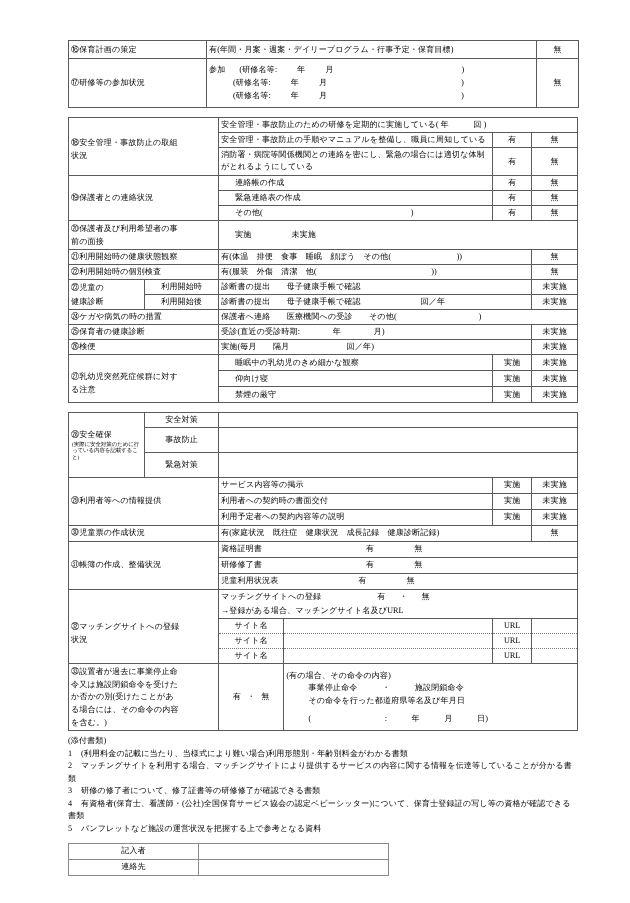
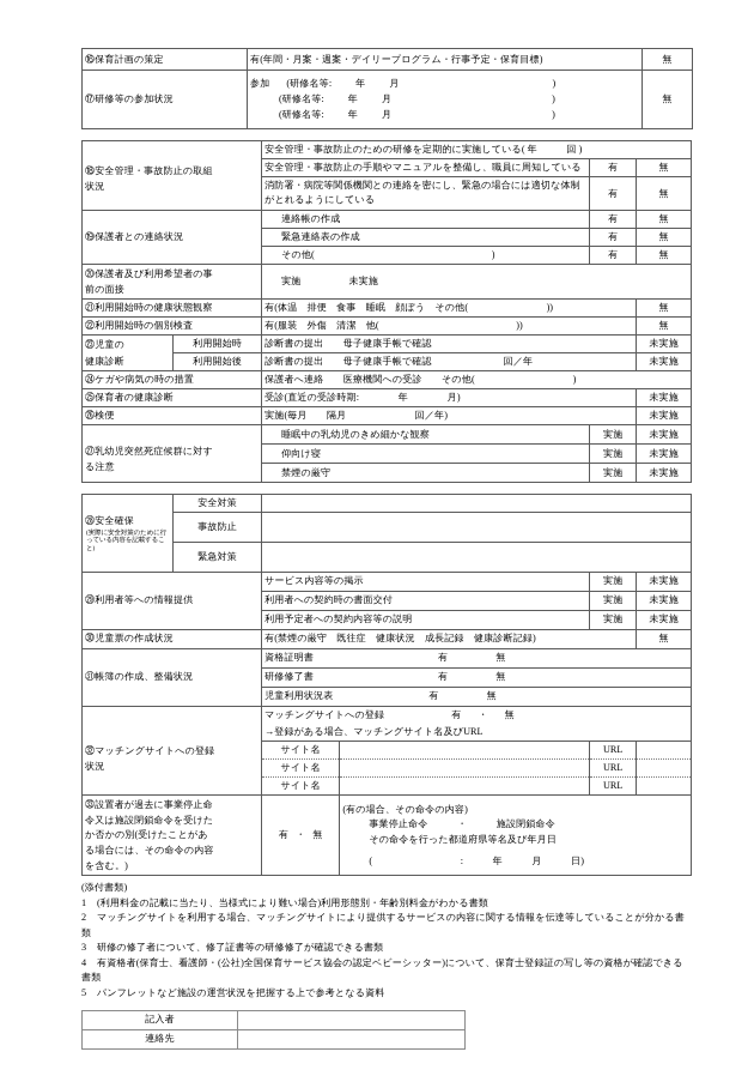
  ⑯保育計画の策定	有(年間・月案・週案・デイリープログラム・行事予定・保育目標)	無
  ⑰研修等の参加状況	参加 (研修名等: 年 月 ) (研修名等: 年 月 ) (研修名等: 年 月 )	無
  ⑱安全管理・事故防止の取組 状況	安全管理・事故防止のための研修を定期的に実施している( 年 回 )
  安全管理・事故防止の手順やマニュアルを整備し、職員に周知している	有	無
  消防署・病院等関係機関との連絡を密にし、緊急の場合には適切な体制 がとれるようにしている	有	無
  ⑲保護者との連絡状況	連絡帳の作成	有	無
  緊急連絡表の作成	有	無
  その他( )	有	無
  ⑳保護者及び利用希望者の事 前の面接	実施 未実施
  ㉑利用開始時の健康状態観察	有(体温 排便 食事 睡眠 顔ぼう その他( ))	無
  ㉒利用開始時の個別検査	有(服装 外傷 清潔 他( ))	無
  ㉓児童の	利用開始時	診断書の提出 母子健康手帳で確認	未実施
  健康診断	利用開始後	診断書の提出 母子健康手帳で確認 回／年	未実施
  ㉔ケガや病気の時の措置	保護者へ連絡 医療機関への受診 その他( )
  ㉕保育者の健康診断	受診(直近の受診時期: 年 月)	未実施
  ㉖検便	実施(毎月 隔月 回／年)	未実施
  ㉗乳幼児突然死症候群に対す る注意	睡眠中の乳幼児のきめ細かな観察	実施	未実施
  仰向け寝	実施	未実施
  禁煙の厳守	実施	未実施
  事故防止
  緊急対策
  ㉙利用者等への情報提供	サービス内容等の掲示	実施	未実施
  利用者への契約時の書面交付	実施	未実施
  利用予定者への契約内容等の説明	実施	未実施
- ㉚児童票の作成状況	有(家庭状況 既往症 健康状況 成長記録 健康診断記録)	無
+ ㉚児童票の作成状況	有(禁煙の厳守 既往症 健康状況 成長記録 健康診断記録)	無
  ㉛帳簿の作成、整備状況	資格証明書 有 無
  研修修了書 有 無
  児童利用状況表 有 無
  ㉜マッチングサイトへの登録 状況	マッチングサイトへの登録 有 ・ 無
  →登録がある場合、マッチングサイト名及びURL
  サイト名		URL
  サイト名		URL
  サイト名		URL
  ㉝設置者が過去に事業停止命 令又は施設閉鎖命令を受けた か否かの別(受けたことがあ る場合には、その命令の内容 を含む。)	有 ・ 無	(有の場合、その命令の内容) 事業停止命令 ・ 施設閉鎖命令 その命令を行った都道府県等名及び年月日 ( : 年 月 日)
  (添付書類)
  1 (利用料金の記載に当たり、当様式により難い場合)利用形態別・年齢別料金がわかる書類
  2 マッチングサイトを利用する場合、マッチングサイトにより提供するサービスの内容に関する情報を伝達等していることが分かる書類
  3 研修の修了者について、修了証書等の研修修了が確認できる書類
  4 有資格者(保育士、看護師・(公社)全国保育サービス協会の認定ベビーシッター)について、保育士登録証の写し等の資格が確認できる書類
  5 パンフレットなど施設の運営状況を把握する上で参考となる資料
  記入者
  連絡先
